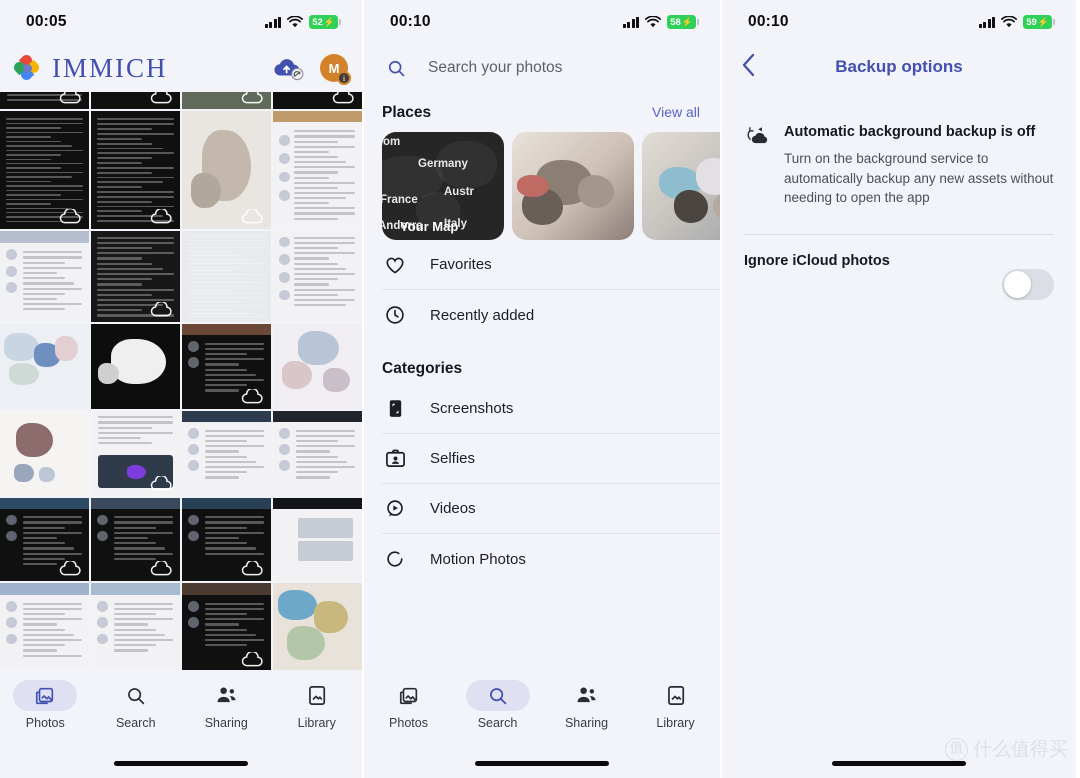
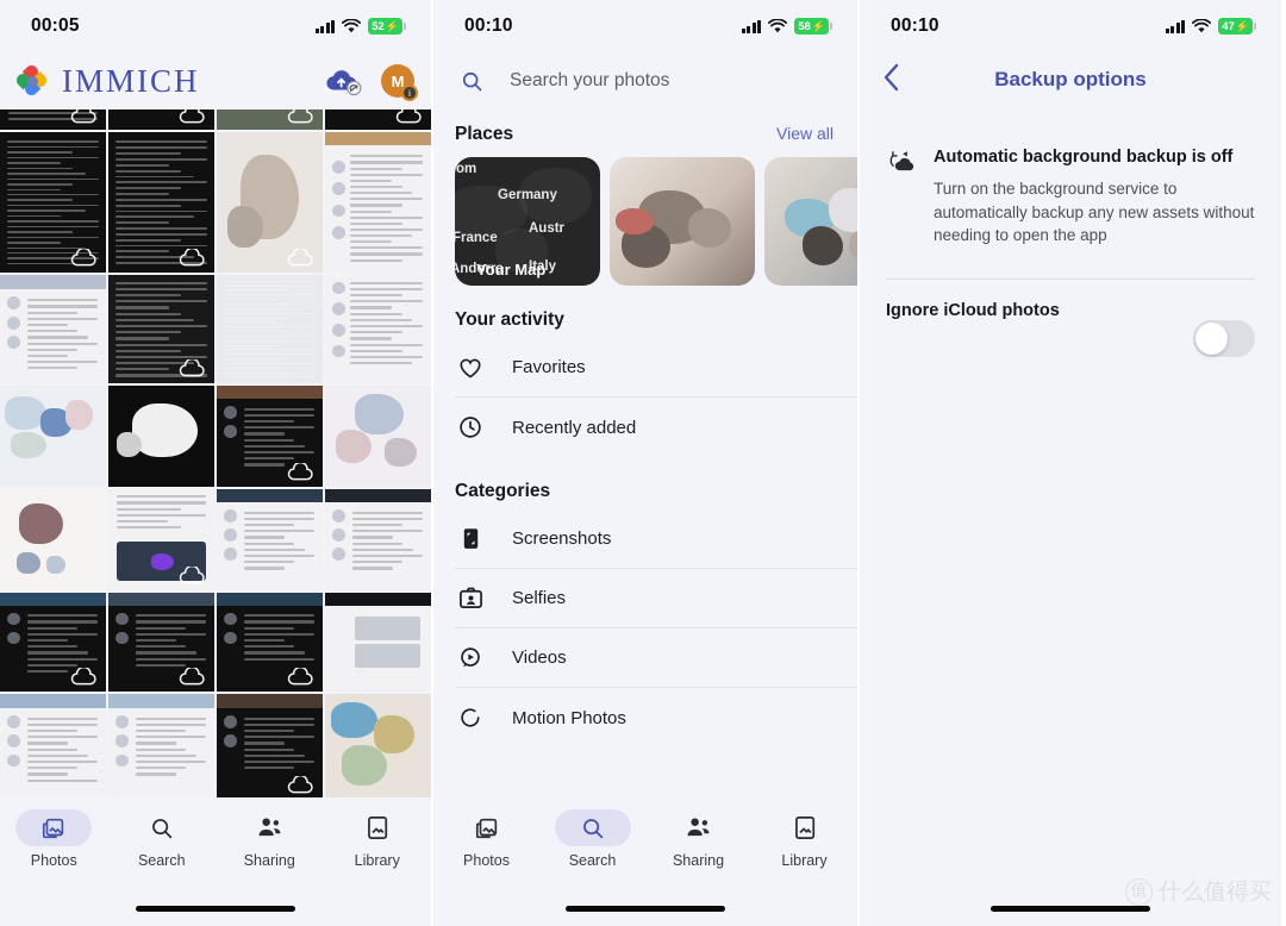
  00:05
  52
  ⚡
  IMMICH
  M
  i
  Photos
  Search
  Sharing
  Library
  00:10
  58
  ⚡
  Search your photos
  Places
  View all
  Germany
  France
  Austr
  Andorra
  Italy
  Your Map
+ Your activity
  Favorites
  Recently added
  Categories
  Screenshots
  Selfies
  Videos
  Motion Photos
  Photos
  Search
  Sharing
  Library
  00:10
- 59
+ 47
  ⚡
  Backup options
  Automatic background backup is off
  Turn on the background service to automatically backup any new assets without needing to open the app
  Ignore iCloud photos
